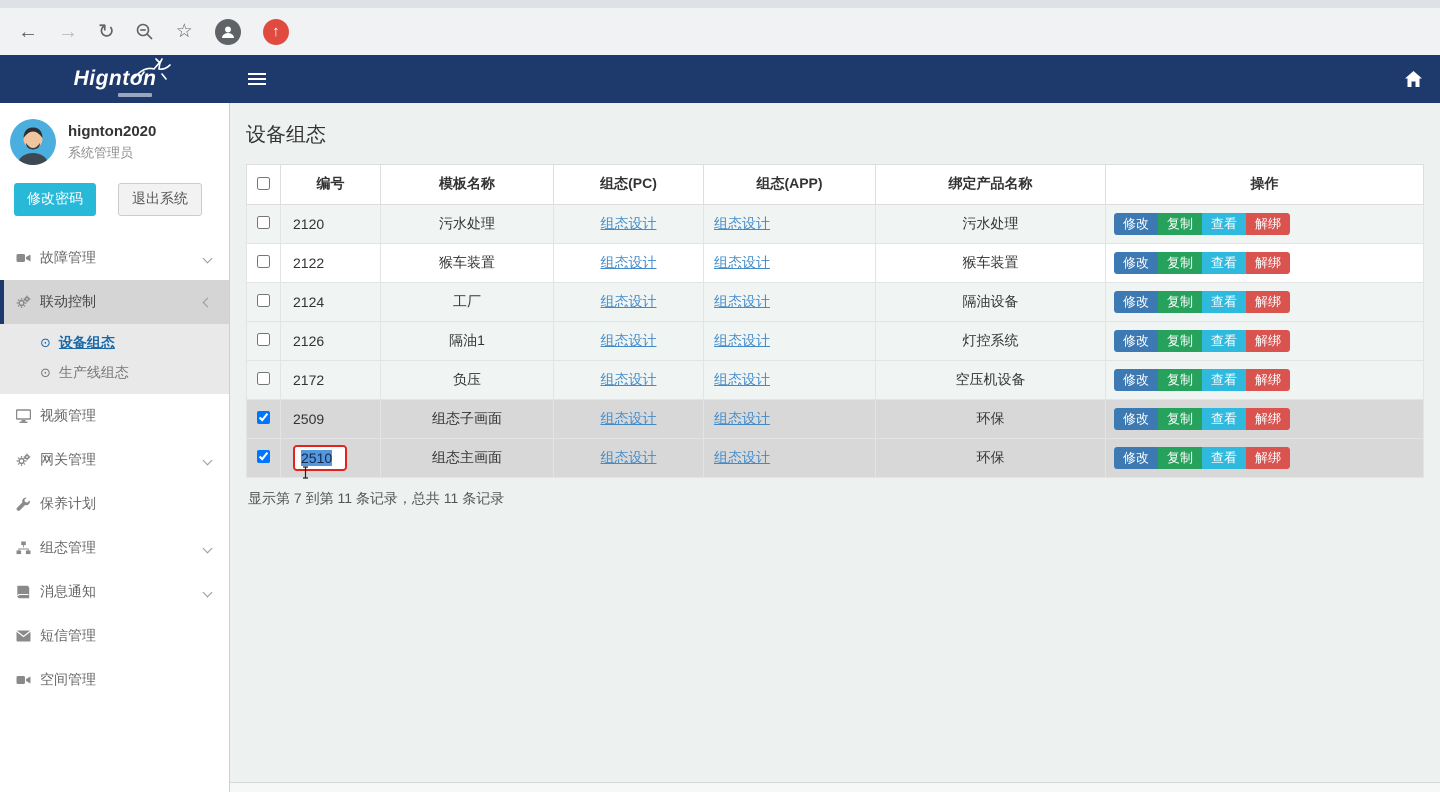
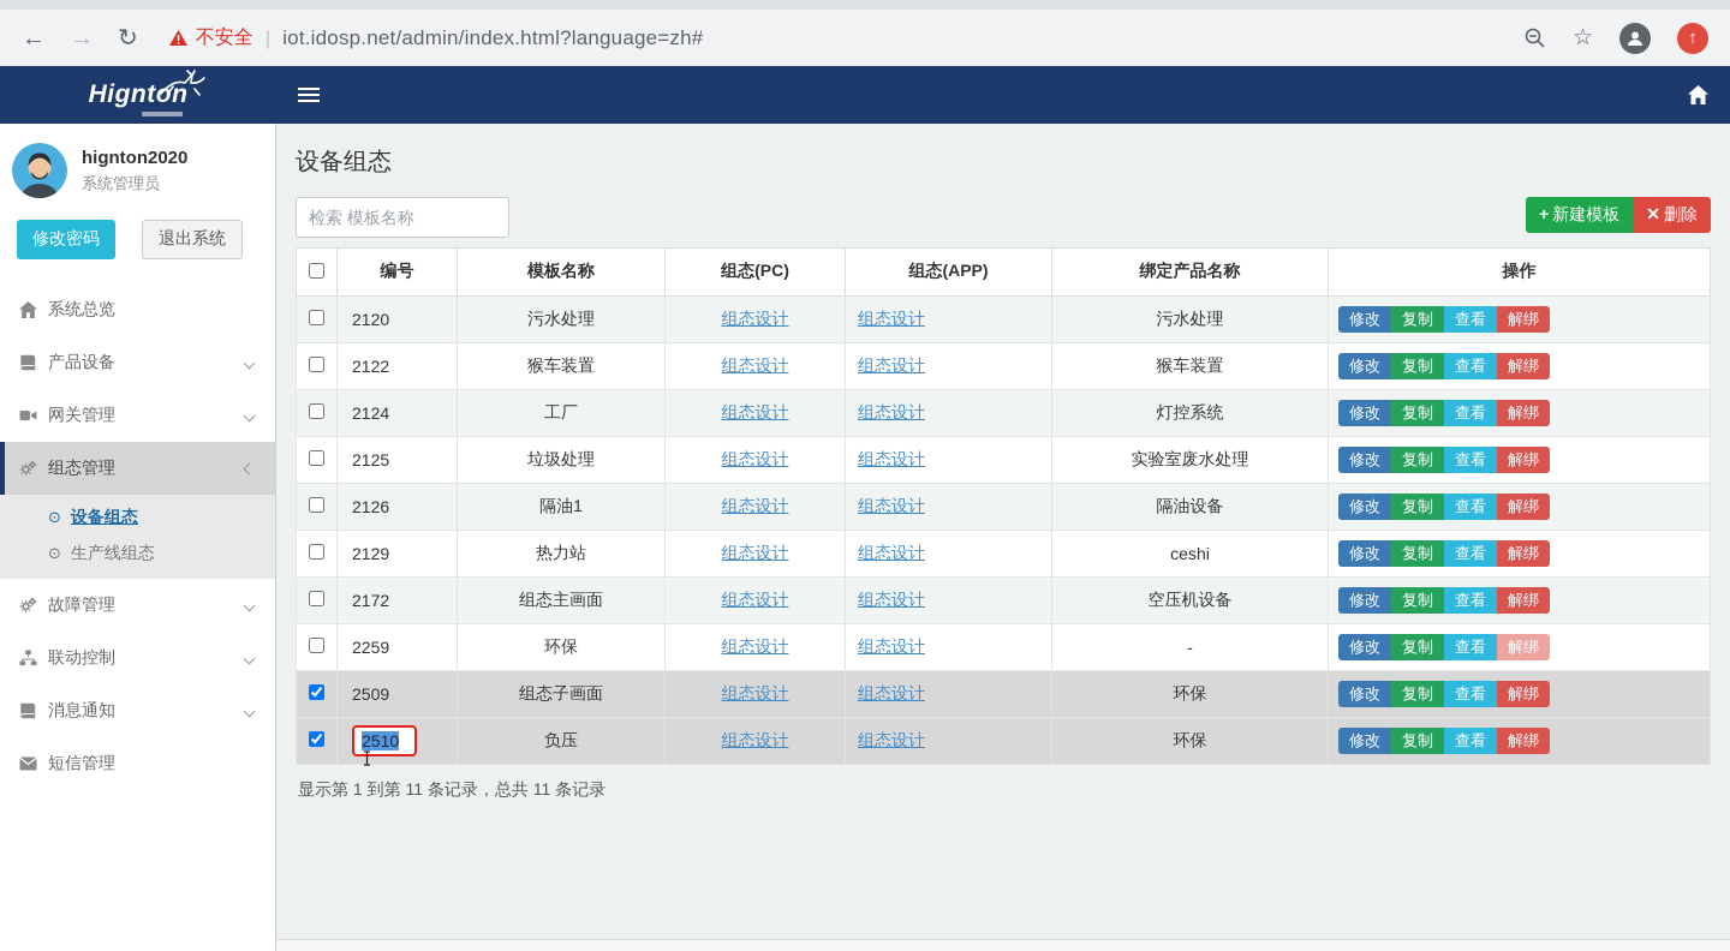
  ←
  →
  ↻
+ 不安全
+ |
+ iot.idosp.net/admin/index.html?language=zh#
  ☆
  ↑
  Hignton
  hignton2020
  系统管理员
  修改密码
  退出系统
+ 系统总览
+ 产品设备
- 故障管理
+ 网关管理
- 联动控制
+ 组态管理
  ⊙
  设备组态
  ⊙
  生产线组态
- 视频管理
- 网关管理
+ 故障管理
- 保养计划
- 组态管理
+ 联动控制
  消息通知
  短信管理
- 空间管理
  设备组态
+ 检索 模板名称
+ + 新建模板
+ ✕ 删除
  	编号	模板名称	组态(PC)	组态(APP)	绑定产品名称	操作
  	2120	污水处理	组态设计	组态设计	污水处理	修改 复制 查看 解绑
  	2122	猴车装置	组态设计	组态设计	猴车装置	修改 复制 查看 解绑
- 	2124	工厂	组态设计	组态设计	隔油设备	修改 复制 查看 解绑
+ 	2124	工厂	组态设计	组态设计	灯控系统	修改 复制 查看 解绑
+ 	2125	垃圾处理	组态设计	组态设计	实验室废水处理	修改 复制 查看 解绑
- 	2126	隔油1	组态设计	组态设计	灯控系统	修改 复制 查看 解绑
+ 	2126	隔油1	组态设计	组态设计	隔油设备	修改 复制 查看 解绑
+ 	2129	热力站	组态设计	组态设计	ceshi	修改 复制 查看 解绑
- 	2172	负压	组态设计	组态设计	空压机设备	修改 复制 查看 解绑
+ 	2172	组态主画面	组态设计	组态设计	空压机设备	修改 复制 查看 解绑
+ 	2259	环保	组态设计	组态设计	-	修改 复制 查看 解绑
  	2509	组态子画面	组态设计	组态设计	环保	修改 复制 查看 解绑
- 	2510	组态主画面	组态设计	组态设计	环保	修改 复制 查看 解绑
+ 	2510	负压	组态设计	组态设计	环保	修改 复制 查看 解绑
- 显示第 7 到第 11 条记录，总共 11 条记录
+ 显示第 1 到第 11 条记录，总共 11 条记录
